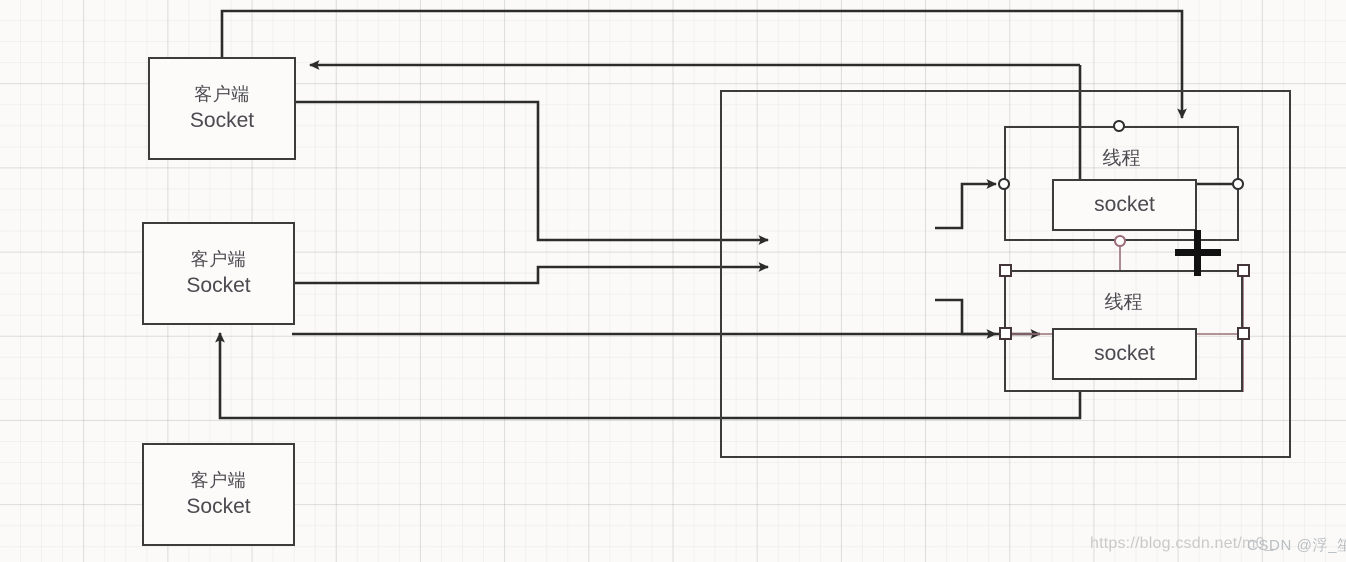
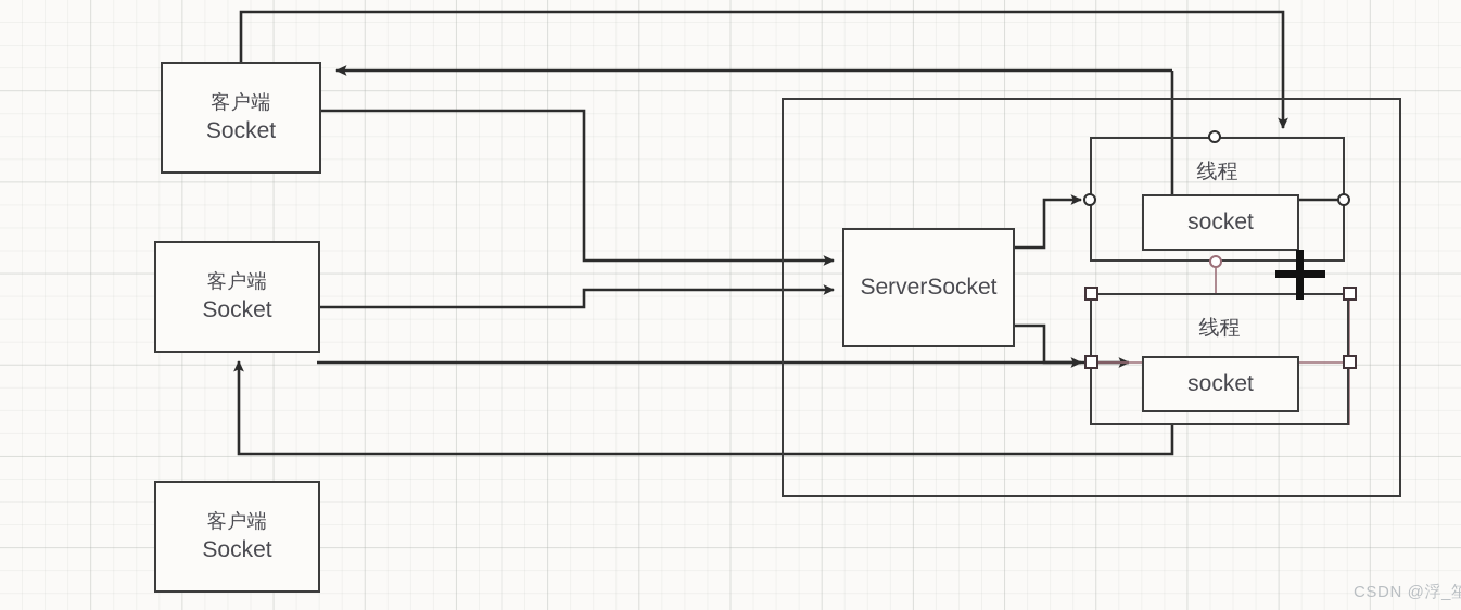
  客户端
  Socket
  客户端
  Socket
  客户端
  Socket
+ ServerSocket
  线程
  socket
  线程
  socket
- https://blog.csdn.net/m0_
  CSDN @浮_笙
